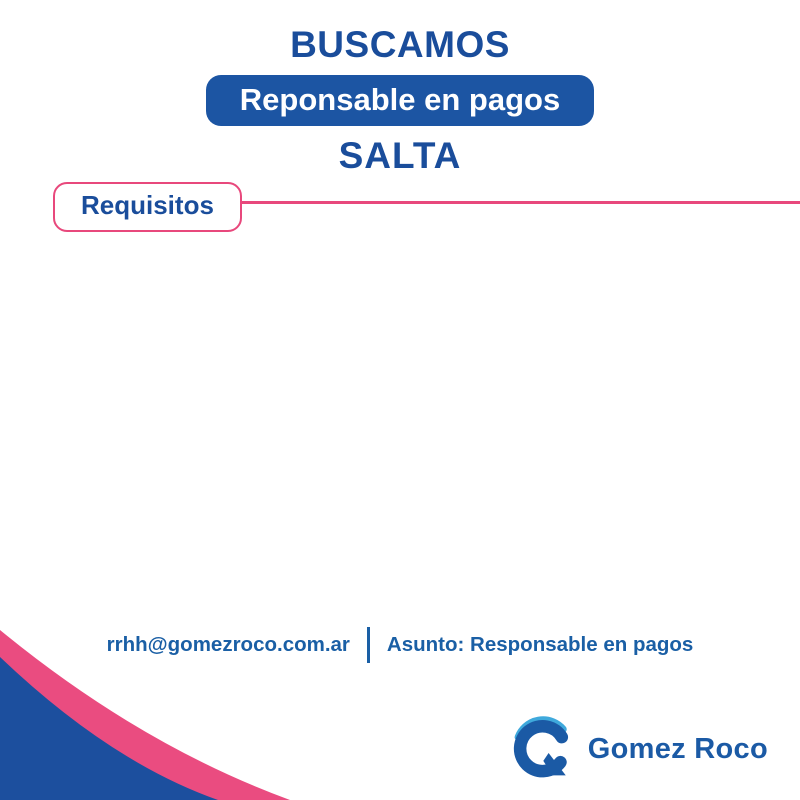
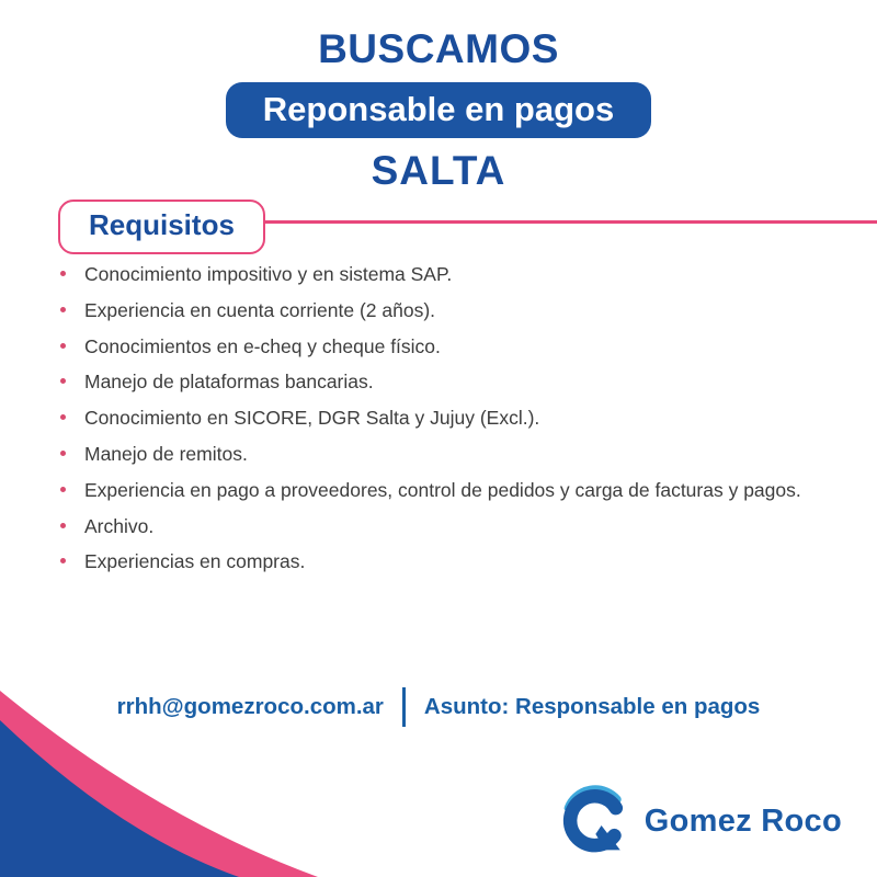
  BUSCAMOS
  Reponsable en pagos
  SALTA
  Requisitos
+ Conocimiento impositivo y en sistema SAP.
+ Experiencia en cuenta corriente (2 años).
+ Conocimientos en e-cheq y cheque físico.
+ Manejo de plataformas bancarias.
+ Conocimiento en SICORE, DGR Salta y Jujuy (Excl.).
+ Manejo de remitos.
+ Experiencia en pago a proveedores, control de pedidos y carga de facturas y pagos.
+ Archivo.
+ Experiencias en compras.
  rrhh@gomezroco.com.ar
  Asunto: Responsable en pagos
  Gomez Roco
